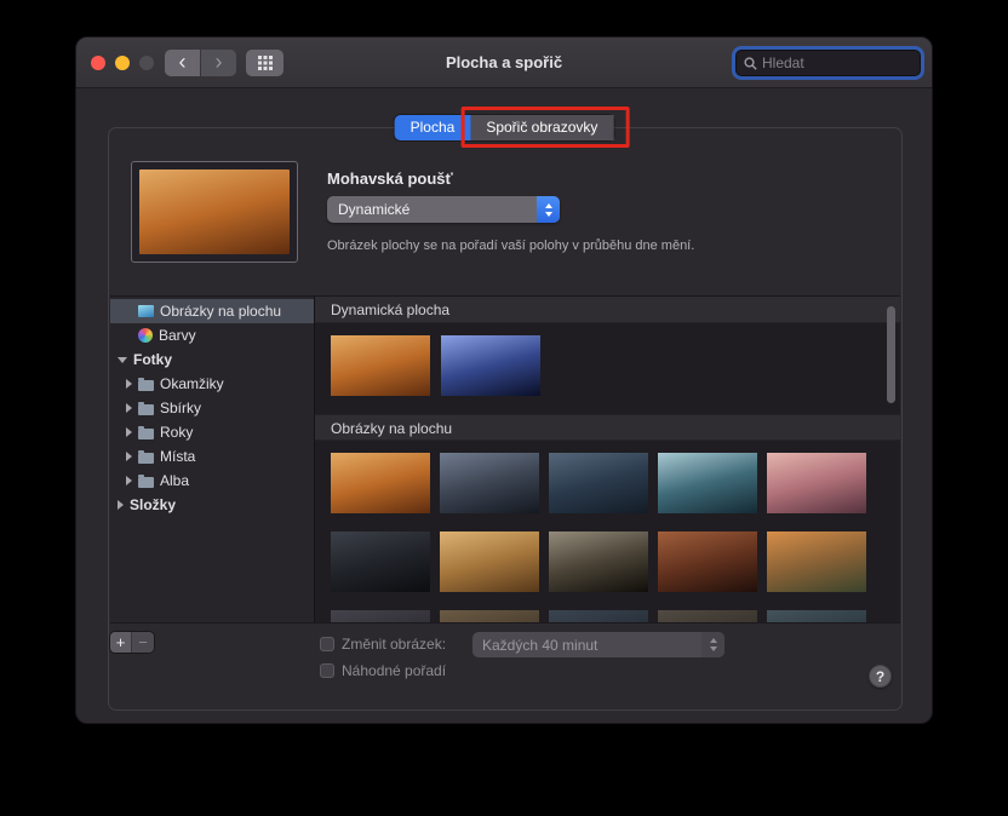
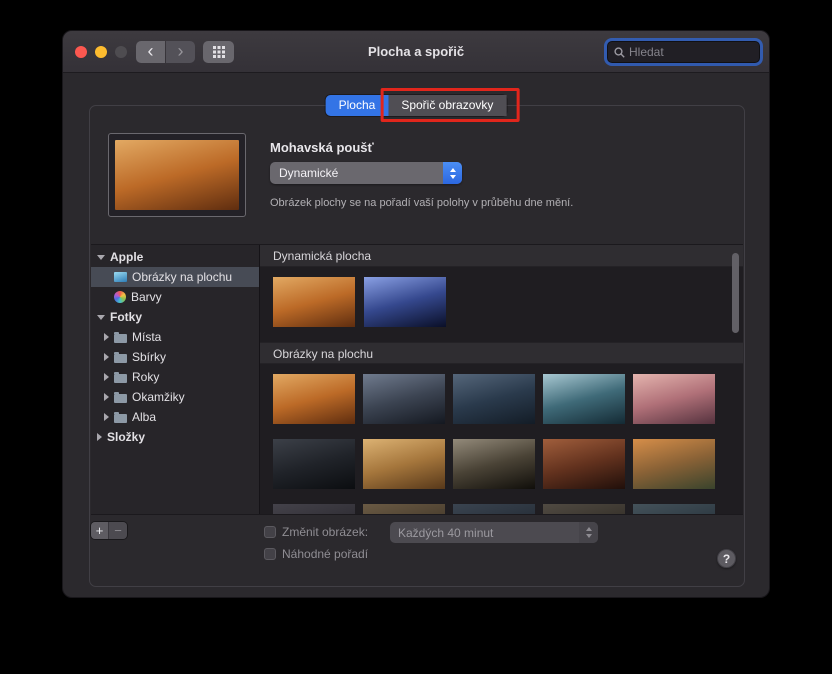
  ‹
  ›
  Plocha a spořič
  Hledat
  Mohavská poušť
  Dynamické
  Obrázek plochy se na pořadí vaší polohy v průběhu dne mění.
+ Apple
  Obrázky na plochu
  Barvy
  Fotky
- Okamžiky
+ Místa
  Sbírky
  Roky
- Místa
+ Okamžiky
  Alba
  Složky
  Dynamická plocha
  Obrázky na plochu
  +
  −
  Změnit obrázek:
  Každých 40 minut
  Náhodné pořadí
  ?
  Plocha
  Spořič obrazovky
